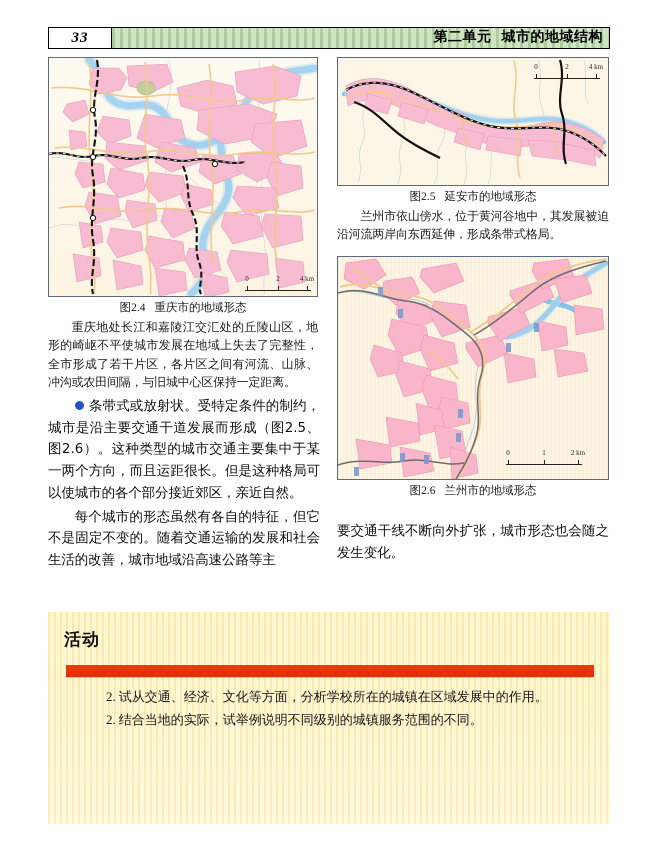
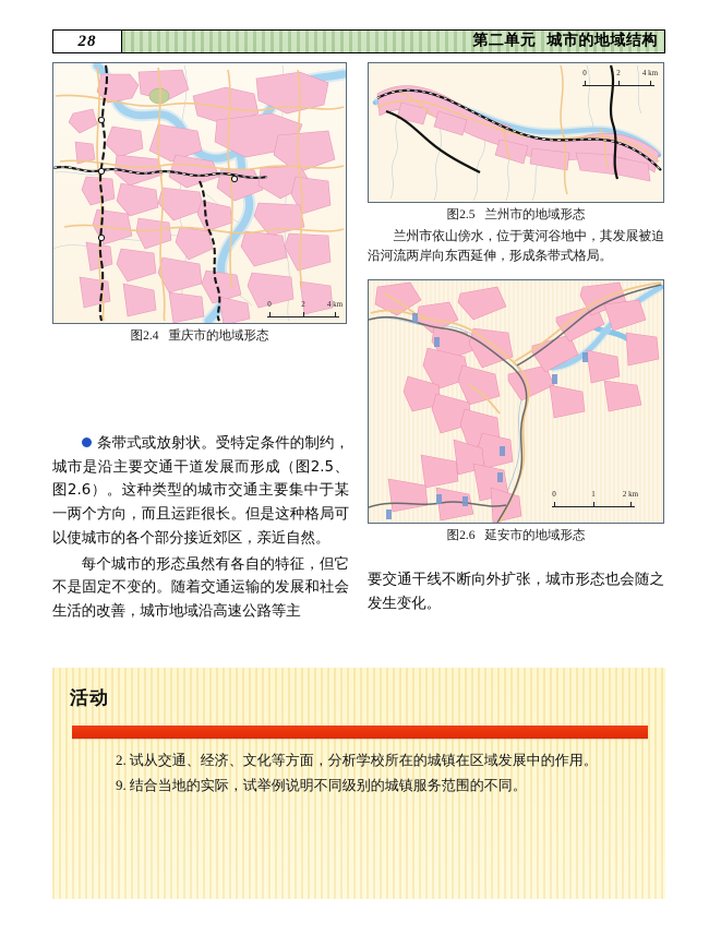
- 33
+ 28
  第二单元 城市的地域结构
  0
  2
  4 km
  图2.4 重庆市的地域形态
- 重庆地处长江和嘉陵江交汇处的丘陵山区，地形的崎岖不平使城市发展在地域上失去了完整性，全市形成了若干片区，各片区之间有河流、山脉、冲沟或农田间隔，与旧城中心区保持一定距离。
  0
  2
  4 km
- 图2.5 延安市的地域形态
+ 图2.5 兰州市的地域形态
  兰州市依山傍水，位于黄河谷地中，其发展被迫沿河流两岸向东西延伸，形成条带式格局。
  0
  1
  2 km
- 图2.6 兰州市的地域形态
+ 图2.6 延安市的地域形态
  条带式或放射状。受特定条件的制约，城市是沿主要交通干道发展而形成（图2.5、图2.6）。这种类型的城市交通主要集中于某一两个方向，而且运距很长。但是这种格局可以使城市的各个部分接近郊区，亲近自然。
  每个城市的形态虽然有各自的特征，但它不是固定不变的。随着交通运输的发展和社会生活的改善，城市地域沿高速公路等主
  要交通干线不断向外扩张，城市形态也会随之发生变化。
  活动
  2. 试从交通、经济、文化等方面，分析学校所在的城镇在区域发展中的作用。
- 2. 结合当地的实际，试举例说明不同级别的城镇服务范围的不同。
+ 9. 结合当地的实际，试举例说明不同级别的城镇服务范围的不同。
